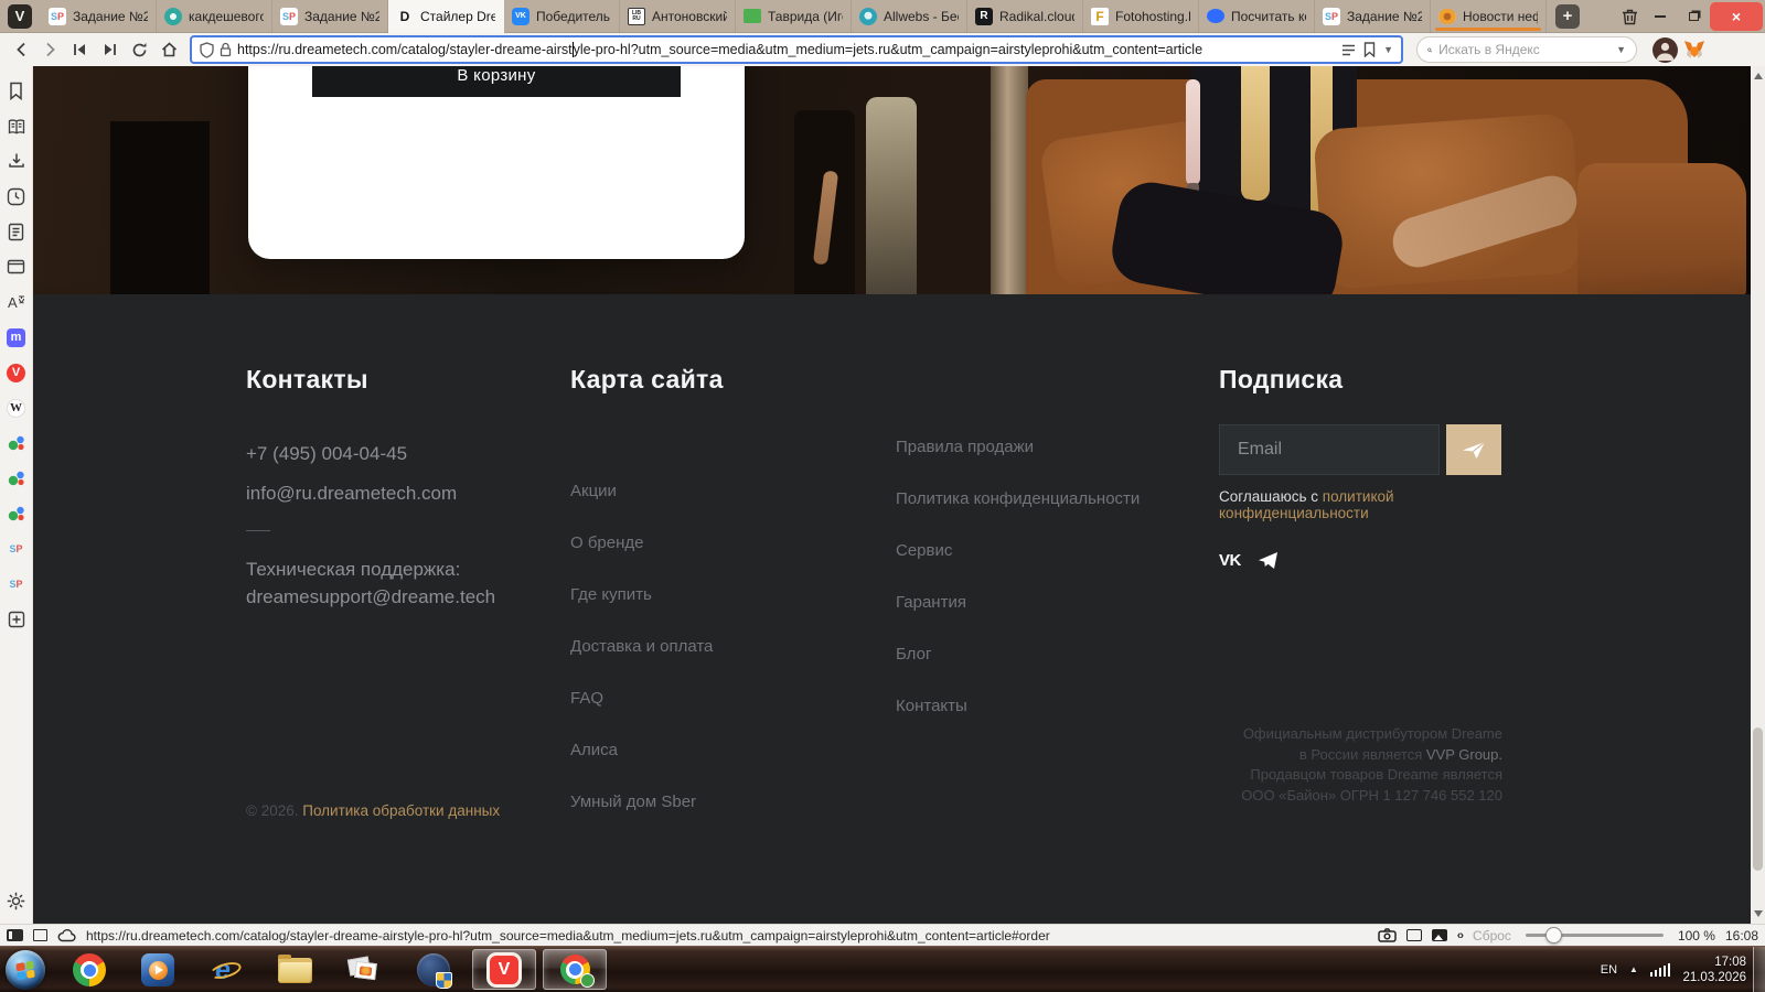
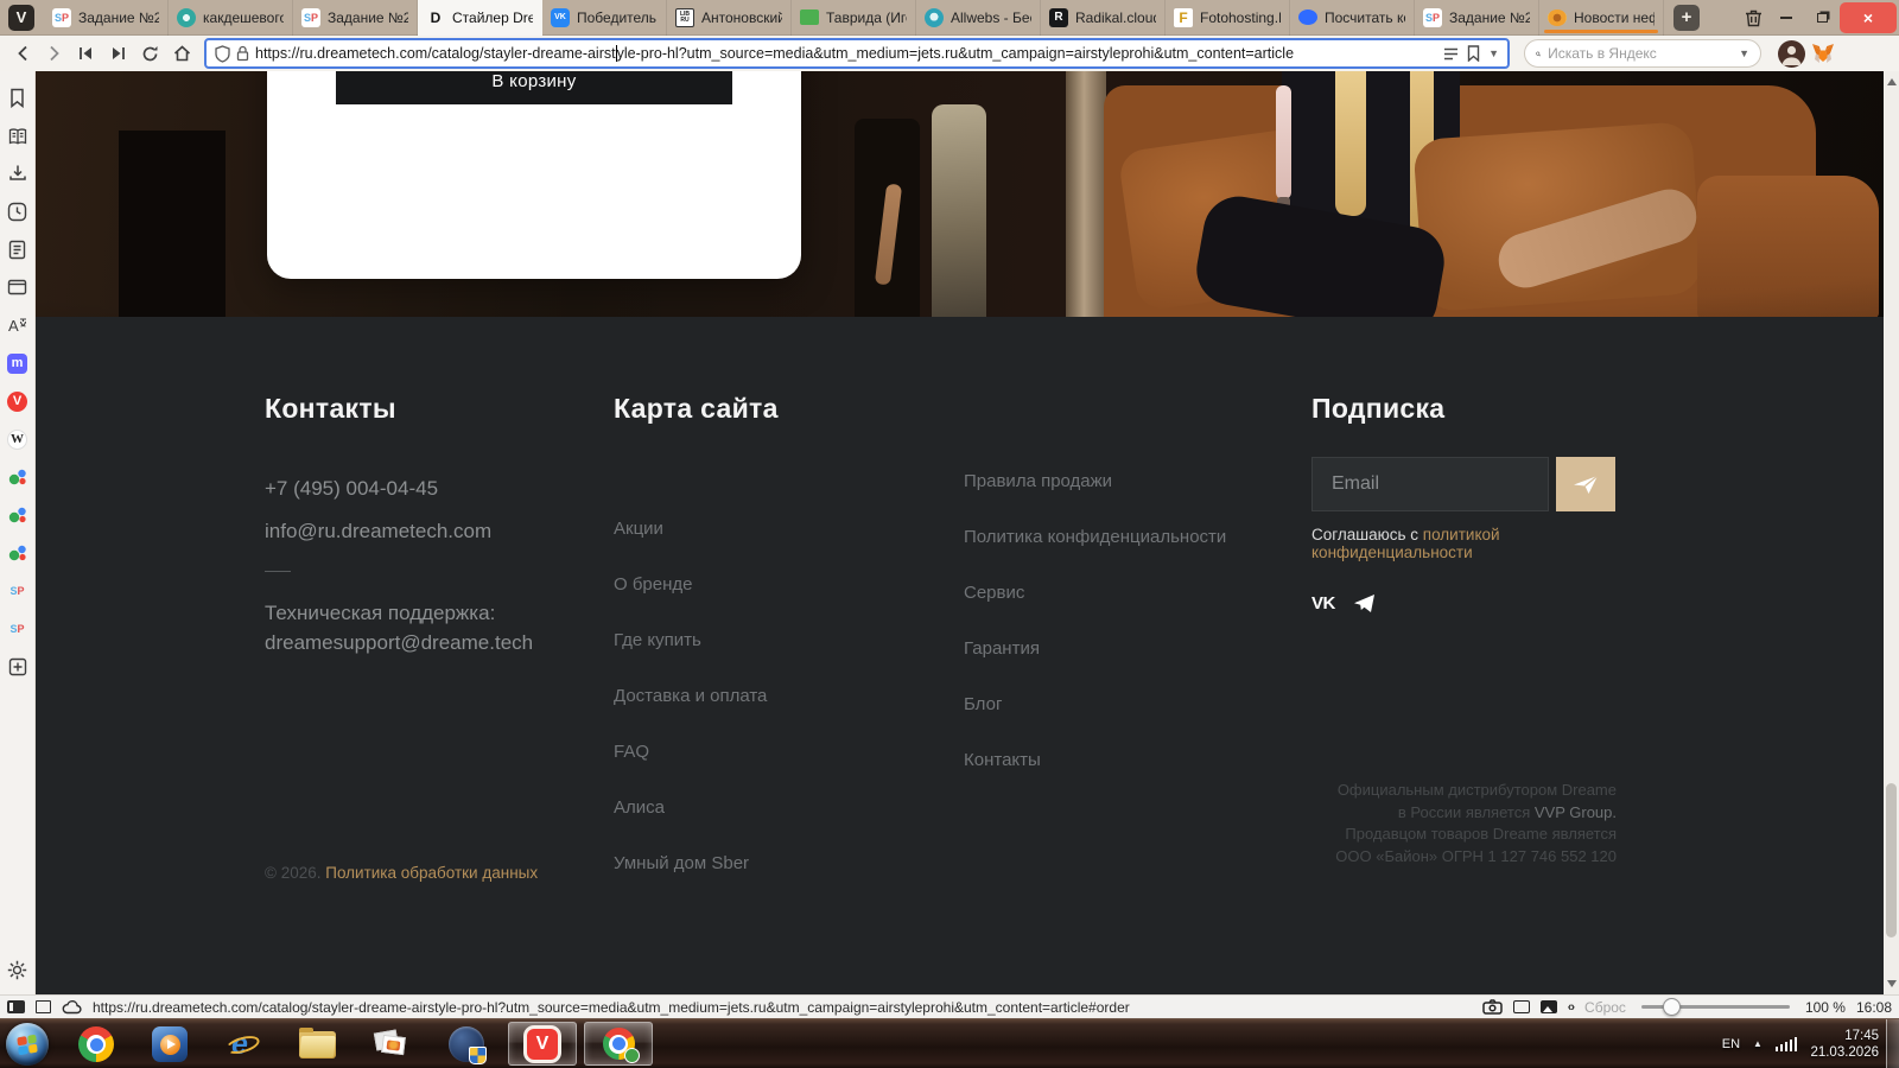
  V
  S
  P
  Задание №2
  какдешевого
  S
  P
  Задание №2
  D
  Стайлер Dre
  Победитель
  Антоновский
  Таврида (Иг
  Allwebs - Бе
  R
  Radikal.clou
  F
  Fotohosting.
  Посчитать к
  S
  P
  Задание №2
  Новости не
  +
  ×
  https://ru.dreametech.com/catalog/stayler-dreame-airst
  yle-pro-hl?utm_source=media&utm_medium=jets.ru&utm_campaign=airstyleprohi&utm_content=article
  ▼
  Искать в Яндекс
  ▼
  A
  m
  V
  W
  S
  P
  S
  P
  В корзину
  Контакты
  +7 (495) 004-04-45
  info@ru.dreametech.com
  Техническая поддержка:
  dreamesupport@dreame.tech
  Карта сайта
  Акции
  О бренде
  Где купить
  Доставка и оплата
  FAQ
  Алиса
  Умный дом Sber
  Правила продажи
  Политика конфиденциальности
  Сервис
  Гарантия
  Блог
  Контакты
  Подписка
  Email
  Соглашаюсь с политикой конфиденциальности
  VK
  Официальным дистрибутором Dreame
  в России является VVP Group.
  Продавцом товаров Dreame является
  ООО «Байон» ОГРН 1 127 746 552 120
  © 2026. Политика обработки данных
  https://ru.dreametech.com/catalog/stayler-dreame-airstyle-pro-hl?utm_source=media&utm_medium=jets.ru&utm_campaign=airstyleprohi&utm_content=article#order
  ‹›
  Сброс
  100 %
  16:08
  e
  V
  EN
  ▲
- 17:08
+ 17:45
  21.03.2026
